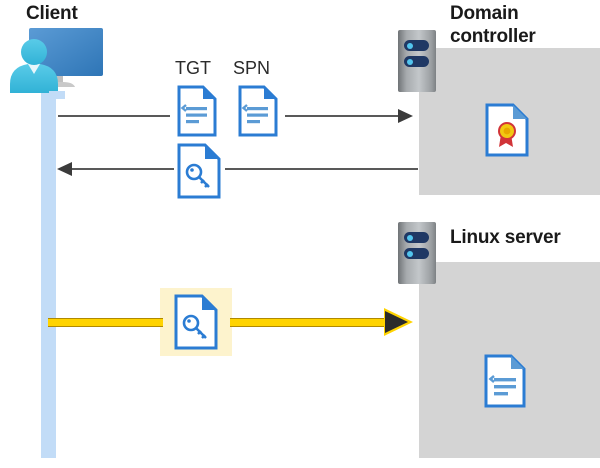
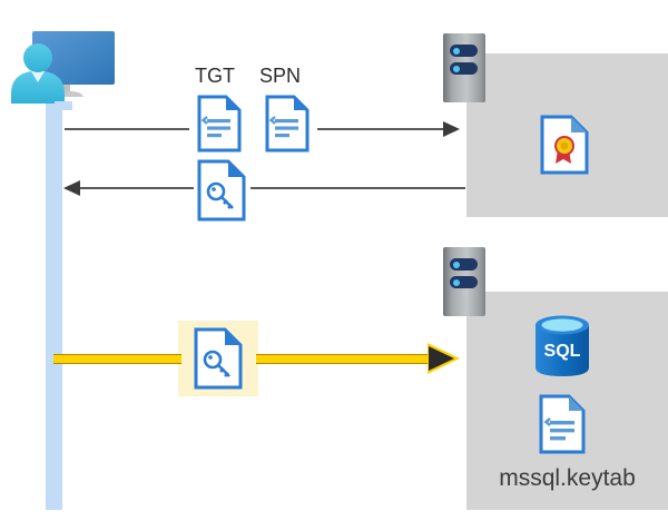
- Client
- Domain
- controller
- Linux server
  TGT
  SPN
+ SQL
+ mssql.keytab
